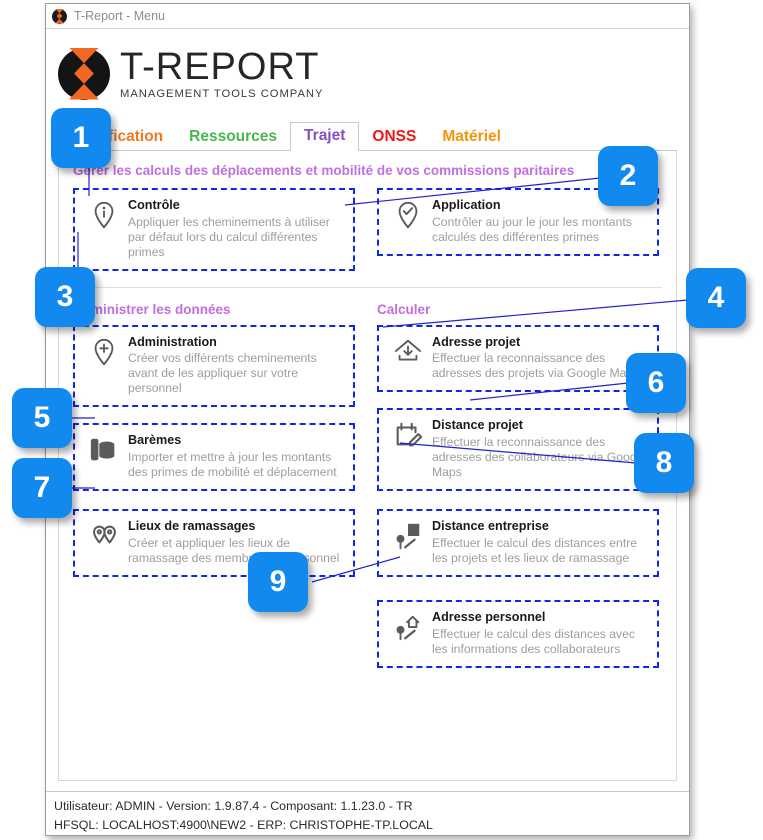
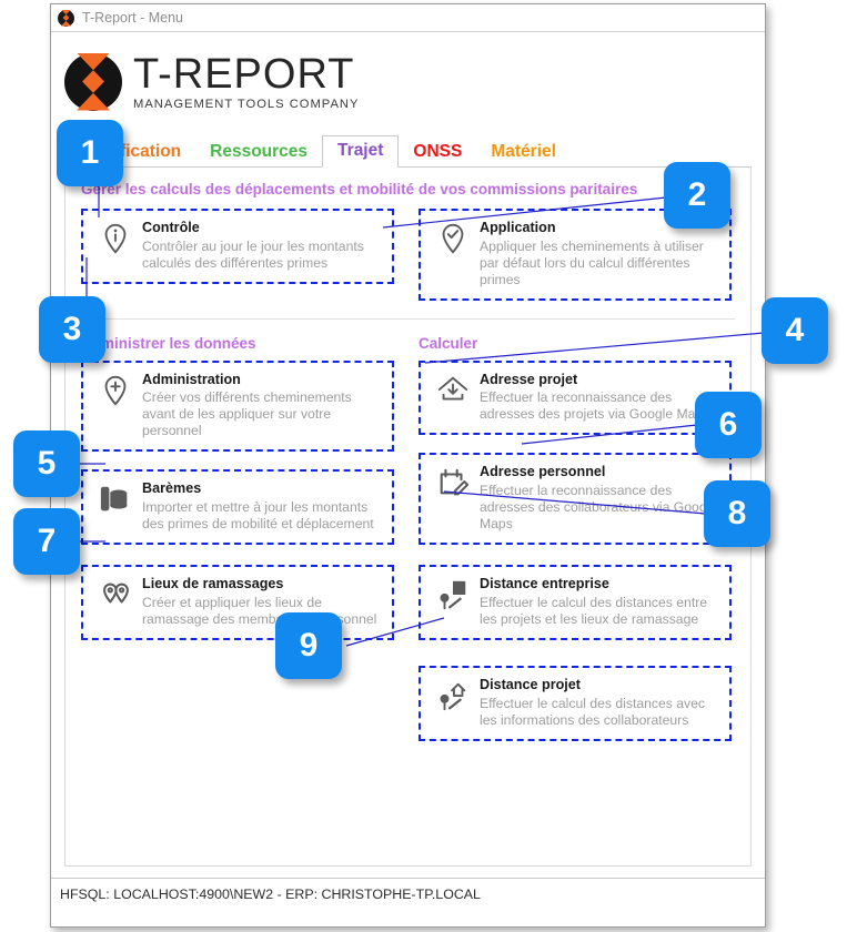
  T-Report - Menu
  T-REPORT
  MANAGEMENT TOOLS COMPANY
  Ressources
  Trajet
  ONSS
  Matériel
  Gérer les calculs des déplacements et mobilité de vos commissions paritaires
  Contrôle
- Appliquer les cheminements à utiliser par défaut lors du calcul différentes primes
+ Contrôler au jour le jour les montants calculés des différentes primes
  Application
- Contrôler au jour le jour les montants calculés des différentes primes
+ Appliquer les cheminements à utiliser par défaut lors du calcul différentes primes
  ministrer les données
  Calculer
  Administration
  Créer vos différents cheminements avant de les appliquer sur votre personnel
  Barèmes
  Importer et mettre à jour les montants des primes de mobilité et déplacement
  Lieux de ramassages
  Créer et appliquer les lieux de ramassage des membonnel
  Adresse projet
  Effectuer la reconnaissance des adresses des projets via Google Ma
- Distance projet
+ Adresse personnel
  Effectuer la reconnaissance des adresses des collaboratrs via Goo Maps
  Distance entreprise
  Effectuer le calcul des distances entre les projets et les lieux de ramassage
- Adresse personnel
+ Distance projet
  Effectuer le calcul des distances avec les informations des collaborateurs
- Utilisateur: ADMIN - Version: 1.9.87.4 - Composant: 1.1.23.0 - TR
  HFSQL: LOCALHOST:4900\NEW2 - ERP: CHRISTOPHE-TP.LOCAL
  1
  2
  3
  4
  5
  6
  7
  8
  9
